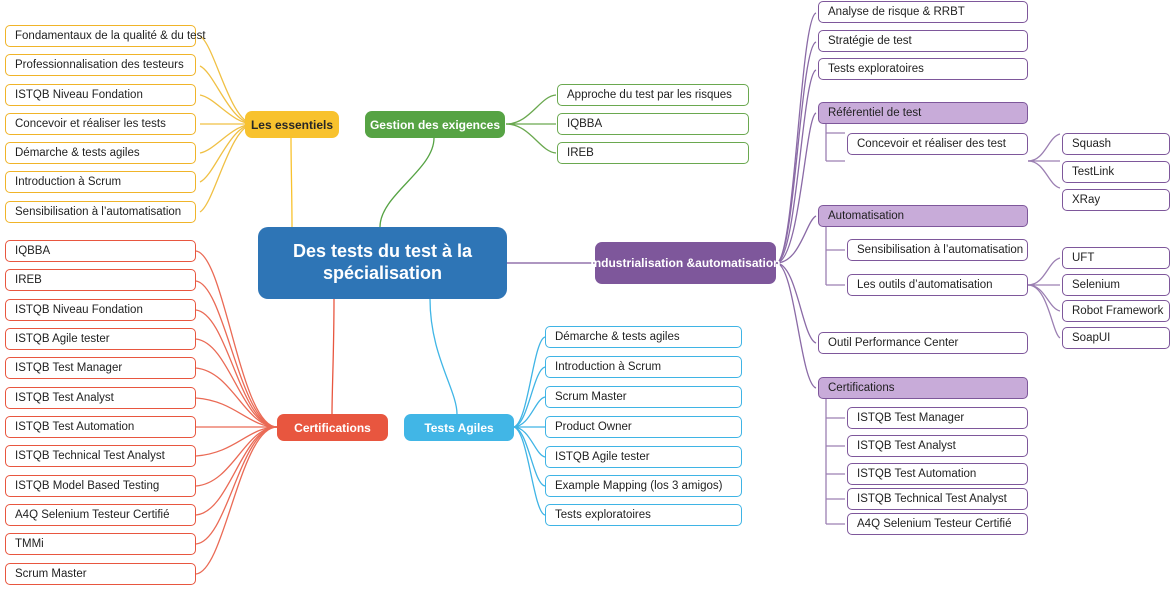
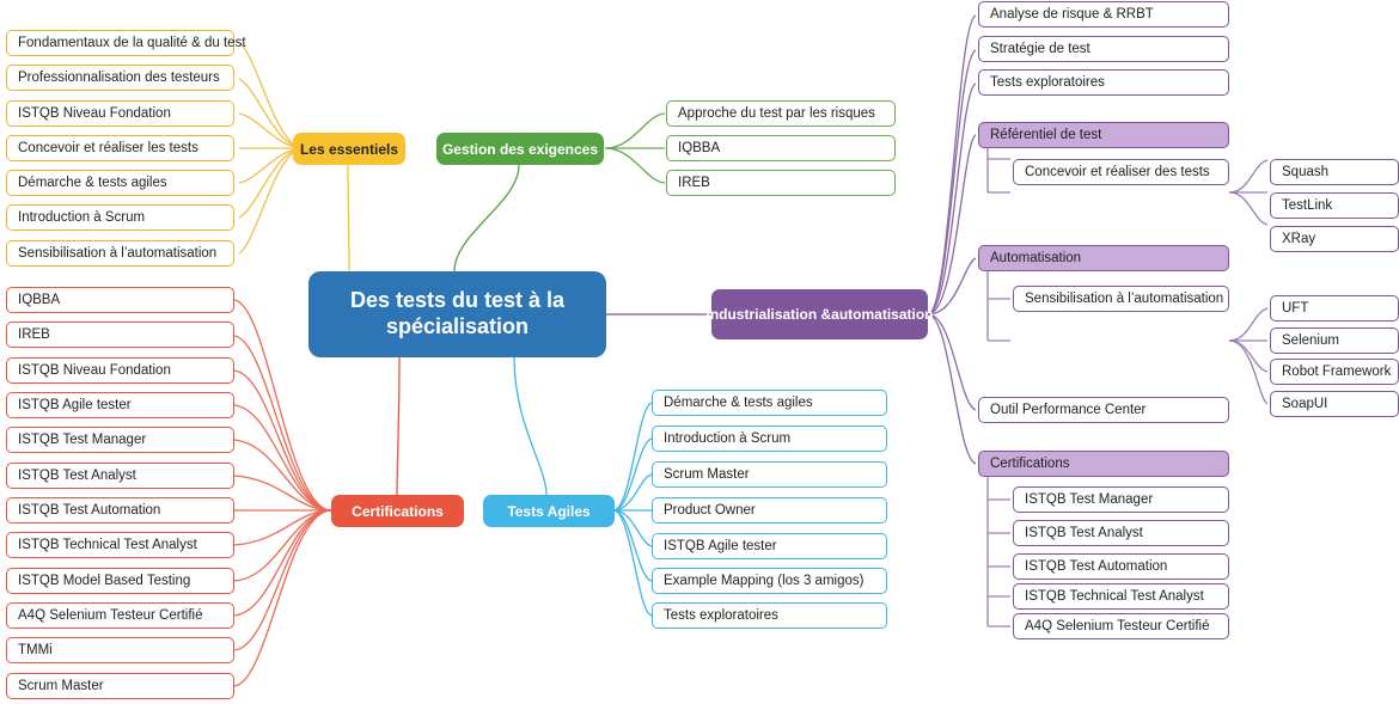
  Des tests du test à la
  spécialisation
  Les essentiels
  Gestion des exigences
  Certifications
  Tests Agiles
  Industrialisation &
  automatisation
  Fondamentaux de la qualité & du test
  Professionnalisation des testeurs
  ISTQB Niveau Fondation
  Concevoir et réaliser les tests
  Démarche & tests agiles
  Introduction à Scrum
  Sensibilisation à l’automatisation
  Approche du test par les risques
  IQBBA
  IREB
  IQBBA
  IREB
  ISTQB Niveau Fondation
  ISTQB Agile tester
  ISTQB Test Manager
  ISTQB Test Analyst
  ISTQB Test Automation
  ISTQB Technical Test Analyst
  ISTQB Model Based Testing
  A4Q Selenium Testeur Certifié
  TMMi
  Scrum Master
  Démarche & tests agiles
  Introduction à Scrum
  Scrum Master
  Product Owner
  ISTQB Agile tester
  Example Mapping (los 3 amigos)
  Tests exploratoires
  Analyse de risque & RRBT
  Stratégie de test
  Tests exploratoires
  Référentiel de test
- Concevoir et réaliser des test
+ Concevoir et réaliser des tests
  Squash
  TestLink
  XRay
  Automatisation
  Sensibilisation à l’automatisation
- Les outils d’automatisation
  UFT
  Selenium
  Robot Framework
  SoapUI
  Outil Performance Center
  Certifications
  ISTQB Test Manager
  ISTQB Test Analyst
  ISTQB Test Automation
  ISTQB Technical Test Analyst
  A4Q Selenium Testeur Certifié
